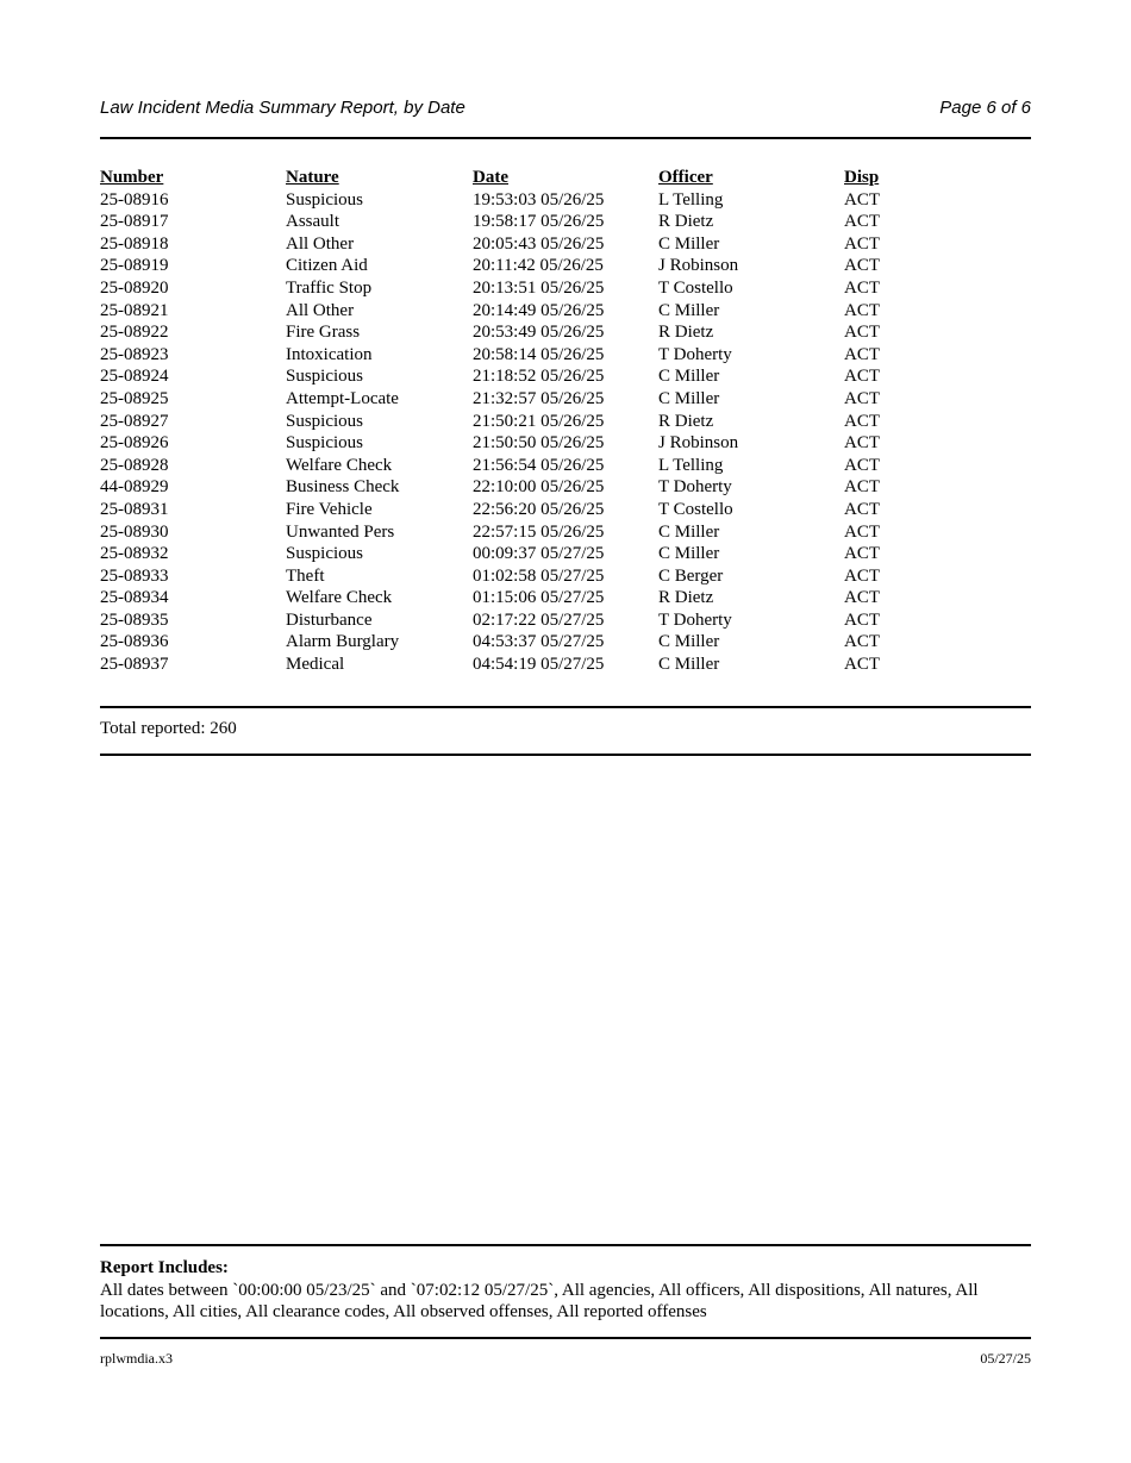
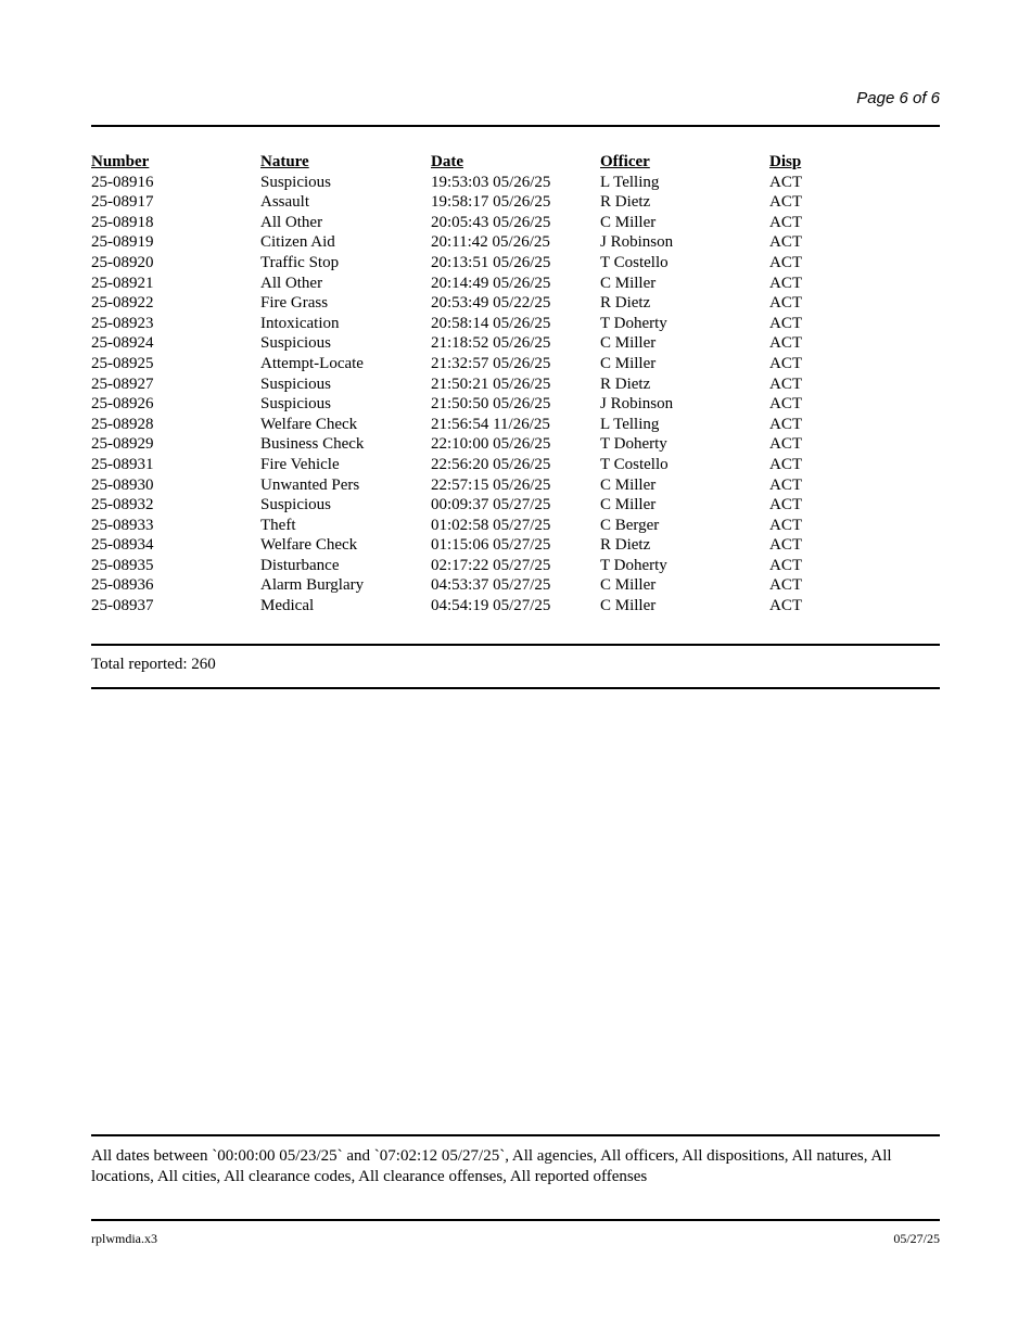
- Law Incident Media Summary Report, by Date
  Page 6 of 6
  Number
  Nature
  Date
  Officer
  Disp
  25-08916
  Suspicious
  19:53:03 05/26/25
  L Telling
  ACT
  25-08917
  Assault
  19:58:17 05/26/25
  R Dietz
  ACT
  25-08918
  All Other
  20:05:43 05/26/25
  C Miller
  ACT
  25-08919
  Citizen Aid
  20:11:42 05/26/25
  J Robinson
  ACT
  25-08920
  Traffic Stop
  20:13:51 05/26/25
  T Costello
  ACT
  25-08921
  All Other
  20:14:49 05/26/25
  C Miller
  ACT
  25-08922
  Fire Grass
- 20:53:49 05/26/25
+ 20:53:49 05/22/25
  R Dietz
  ACT
  25-08923
  Intoxication
  20:58:14 05/26/25
  T Doherty
  ACT
  25-08924
  Suspicious
  21:18:52 05/26/25
  C Miller
  ACT
  25-08925
  Attempt-Locate
  21:32:57 05/26/25
  C Miller
  ACT
  25-08927
  Suspicious
  21:50:21 05/26/25
  R Dietz
  ACT
  25-08926
  Suspicious
  21:50:50 05/26/25
  J Robinson
  ACT
  25-08928
  Welfare Check
- 21:56:54 05/26/25
+ 21:56:54 11/26/25
  L Telling
  ACT
- 44-08929
+ 25-08929
  Business Check
  22:10:00 05/26/25
  T Doherty
  ACT
  25-08931
  Fire Vehicle
  22:56:20 05/26/25
  T Costello
  ACT
  25-08930
  Unwanted Pers
  22:57:15 05/26/25
  C Miller
  ACT
  25-08932
  Suspicious
  00:09:37 05/27/25
  C Miller
  ACT
  25-08933
  Theft
  01:02:58 05/27/25
  C Berger
  ACT
  25-08934
  Welfare Check
  01:15:06 05/27/25
  R Dietz
  ACT
  25-08935
  Disturbance
  02:17:22 05/27/25
  T Doherty
  ACT
  25-08936
  Alarm Burglary
  04:53:37 05/27/25
  C Miller
  ACT
  25-08937
  Medical
  04:54:19 05/27/25
  C Miller
  ACT
  Total reported: 260
- Report Includes:
- All dates between `00:00:00 05/23/25` and `07:02:12 05/27/25`, All agencies, All officers, All dispositions, All natures, All locations, All cities, All clearance codes, All observed offenses, All reported offenses
+ All dates between `00:00:00 05/23/25` and `07:02:12 05/27/25`, All agencies, All officers, All dispositions, All natures, All locations, All cities, All clearance codes, All clearance offenses, All reported offenses
  rplwmdia.x3
  05/27/25
